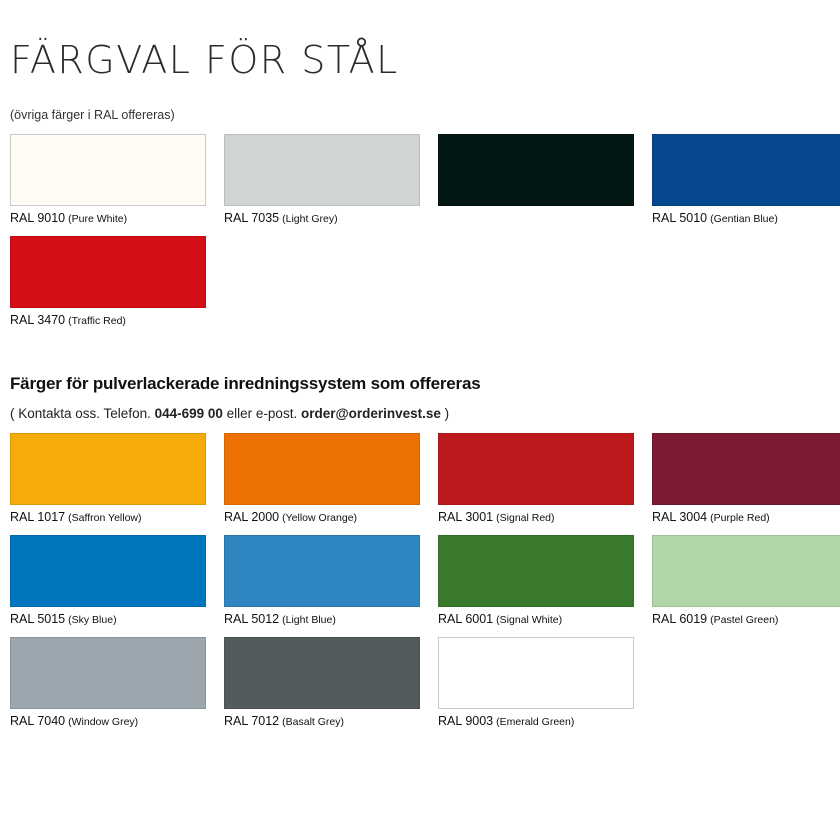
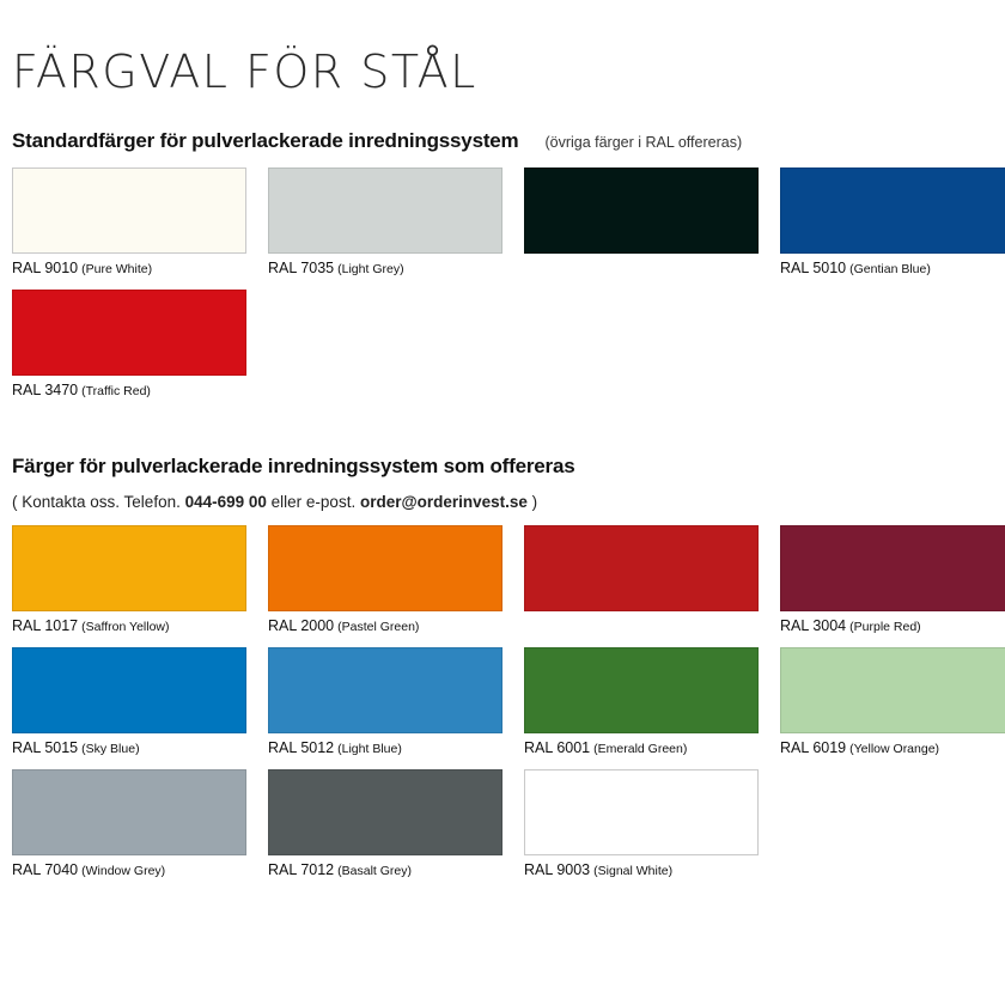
  FÄRGVAL FÖR STÅL
+ Standardfärger för pulverlackerade inredningssystem
  (övriga färger i RAL offereras)
  RAL 9010 (Pure White)
  RAL 7035 (Light Grey)
  RAL 5010 (Gentian Blue)
  RAL 3470 (Traffic Red)
  Färger för pulverlackerade inredningssystem som offereras
  ( Kontakta oss. Telefon. 044-699 00 eller e-post. order@orderinvest.se )
  RAL 1017 (Saffron Yellow)
- RAL 2000 (Yellow Orange)
+ RAL 2000 (Pastel Green)
- RAL 3001 (Signal Red)
  RAL 3004 (Purple Red)
  RAL 5015 (Sky Blue)
  RAL 5012 (Light Blue)
- RAL 6001 (Signal White)
+ RAL 6001 (Emerald Green)
- RAL 6019 (Pastel Green)
+ RAL 6019 (Yellow Orange)
  RAL 7040 (Window Grey)
  RAL 7012 (Basalt Grey)
- RAL 9003 (Emerald Green)
+ RAL 9003 (Signal White)
